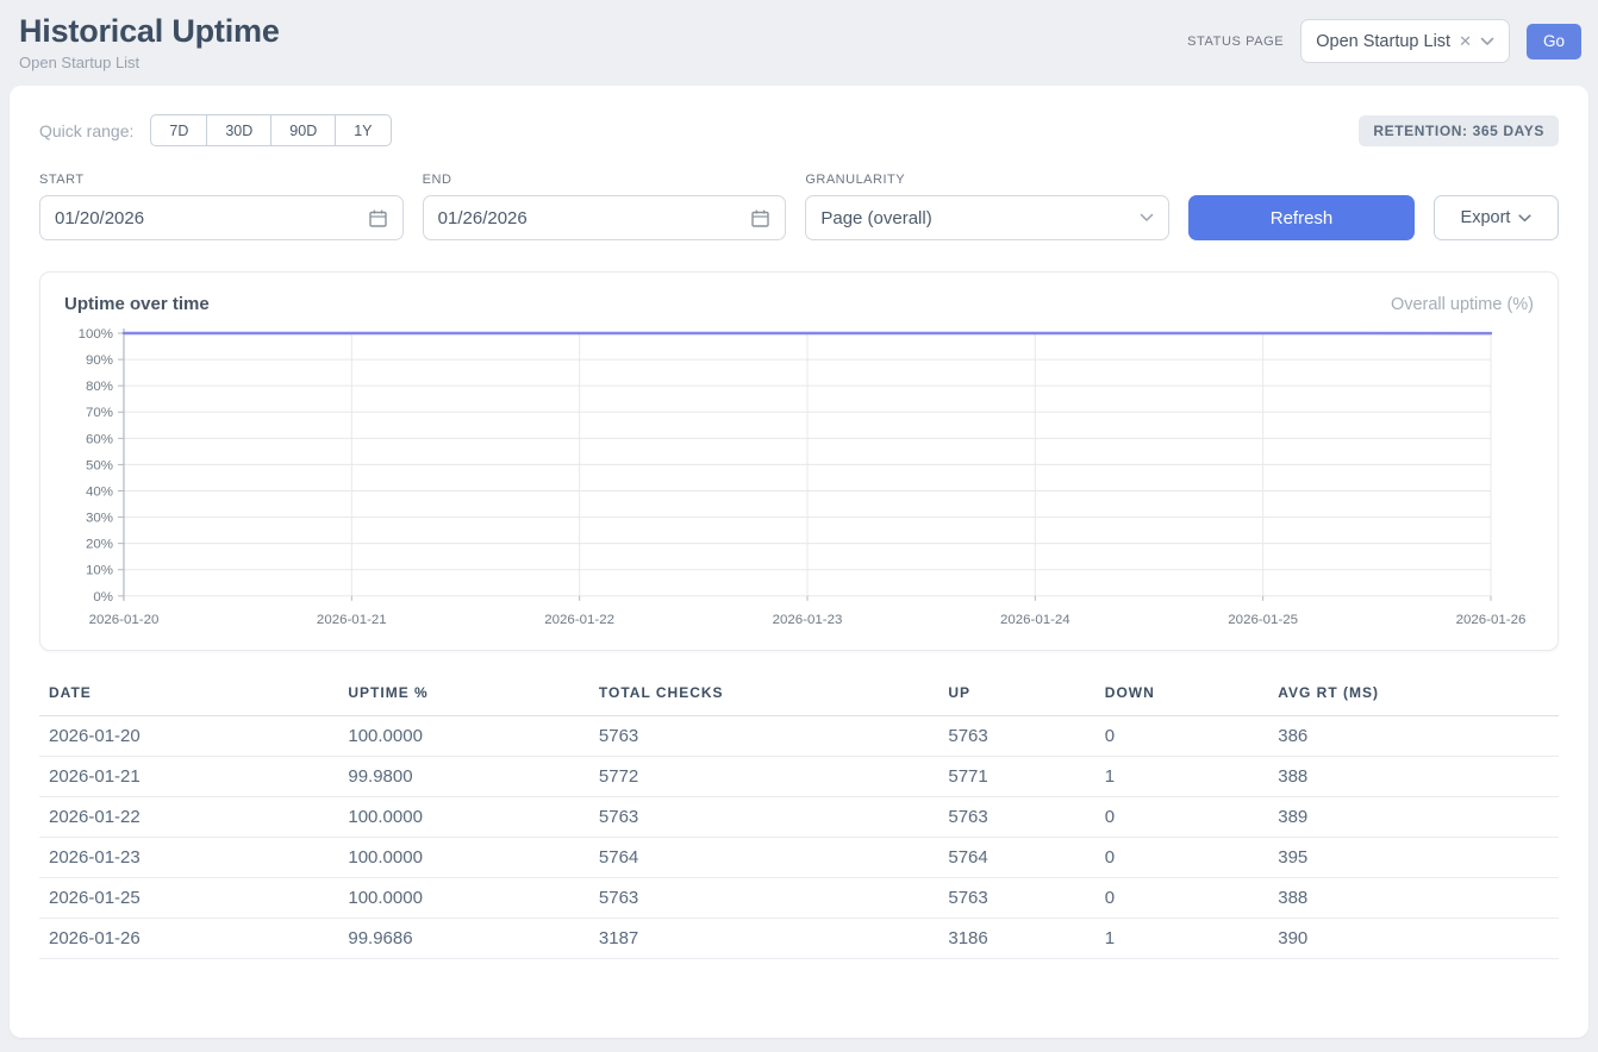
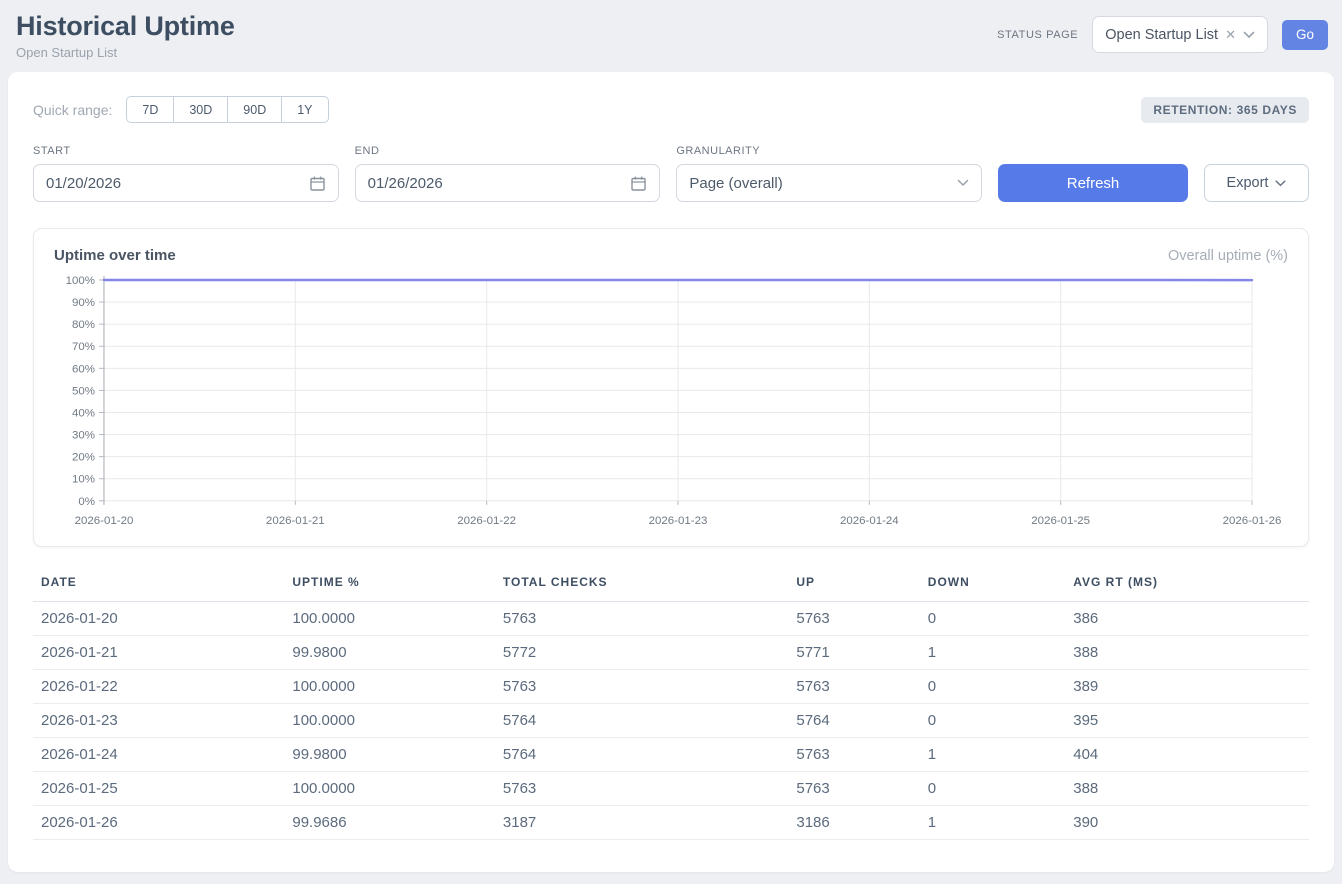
  Historical Uptime
  Open Startup List
  STATUS PAGE
  Open Startup List
  ✕
  Go
  Quick range:
  7D
  30D
  90D
  1Y
  RETENTION: 365 DAYS
  START
  01/20/2026
  END
  01/26/2026
  GRANULARITY
  Page (overall)
  Refresh
  Export
  Uptime over time
  Overall uptime (%)
  100%
  90%
  80%
  70%
  60%
  50%
  40%
  30%
  20%
  10%
  0%
  2026-01-20
  2026-01-21
  2026-01-22
  2026-01-23
  2026-01-24
  2026-01-25
  2026-01-26
  DATE	UPTIME %	TOTAL CHECKS	UP	DOWN	AVG RT (MS)
  2026-01-20	100.0000	5763	5763	0	386
  2026-01-21	99.9800	5772	5771	1	388
  2026-01-22	100.0000	5763	5763	0	389
  2026-01-23	100.0000	5764	5764	0	395
+ 2026-01-24	99.9800	5764	5763	1	404
  2026-01-25	100.0000	5763	5763	0	388
  2026-01-26	99.9686	3187	3186	1	390
